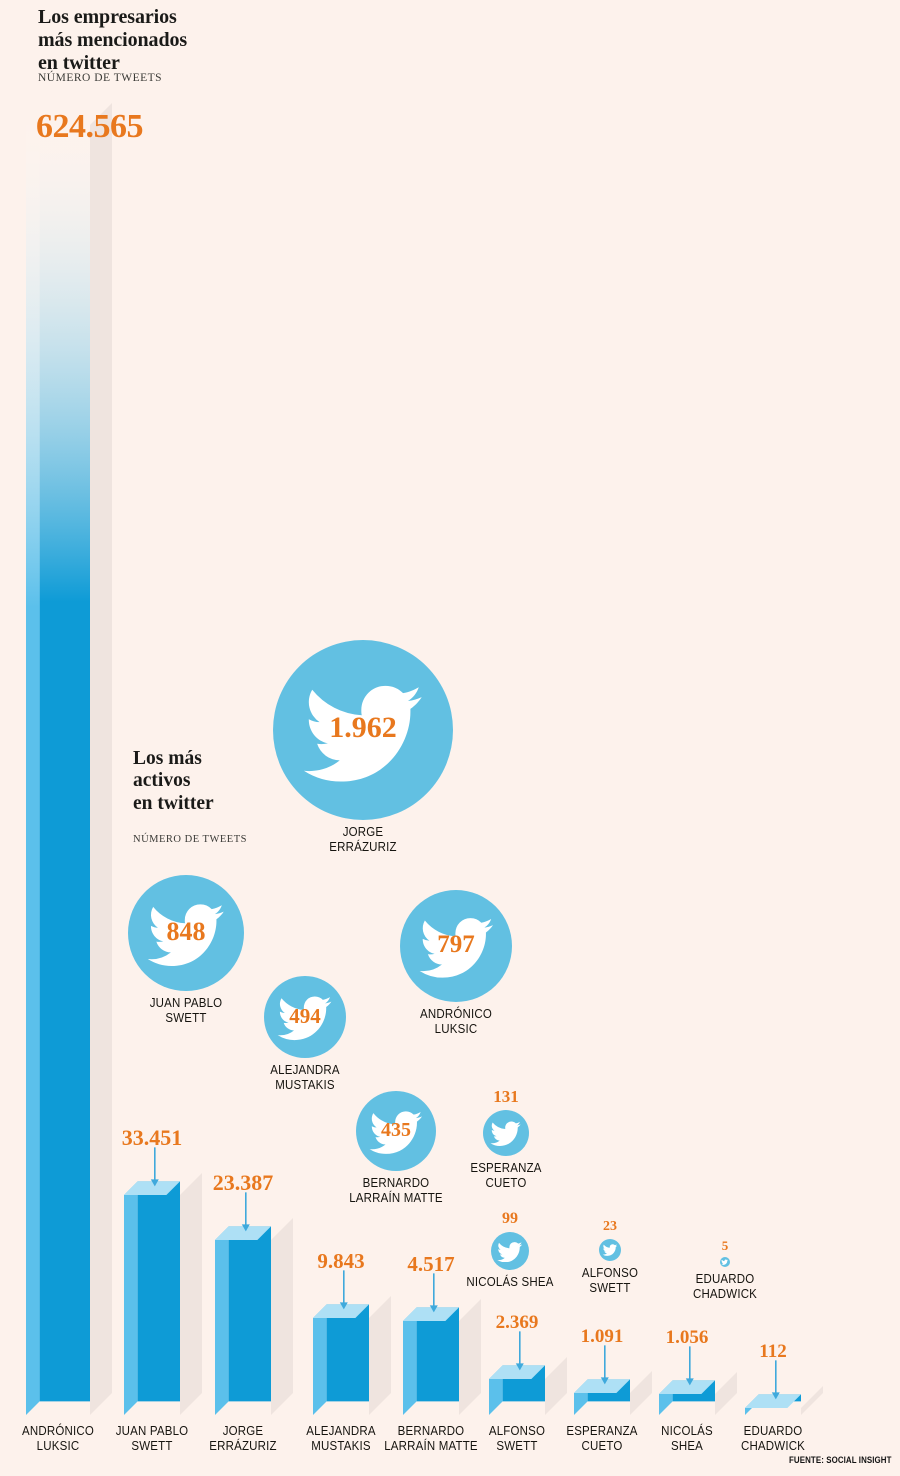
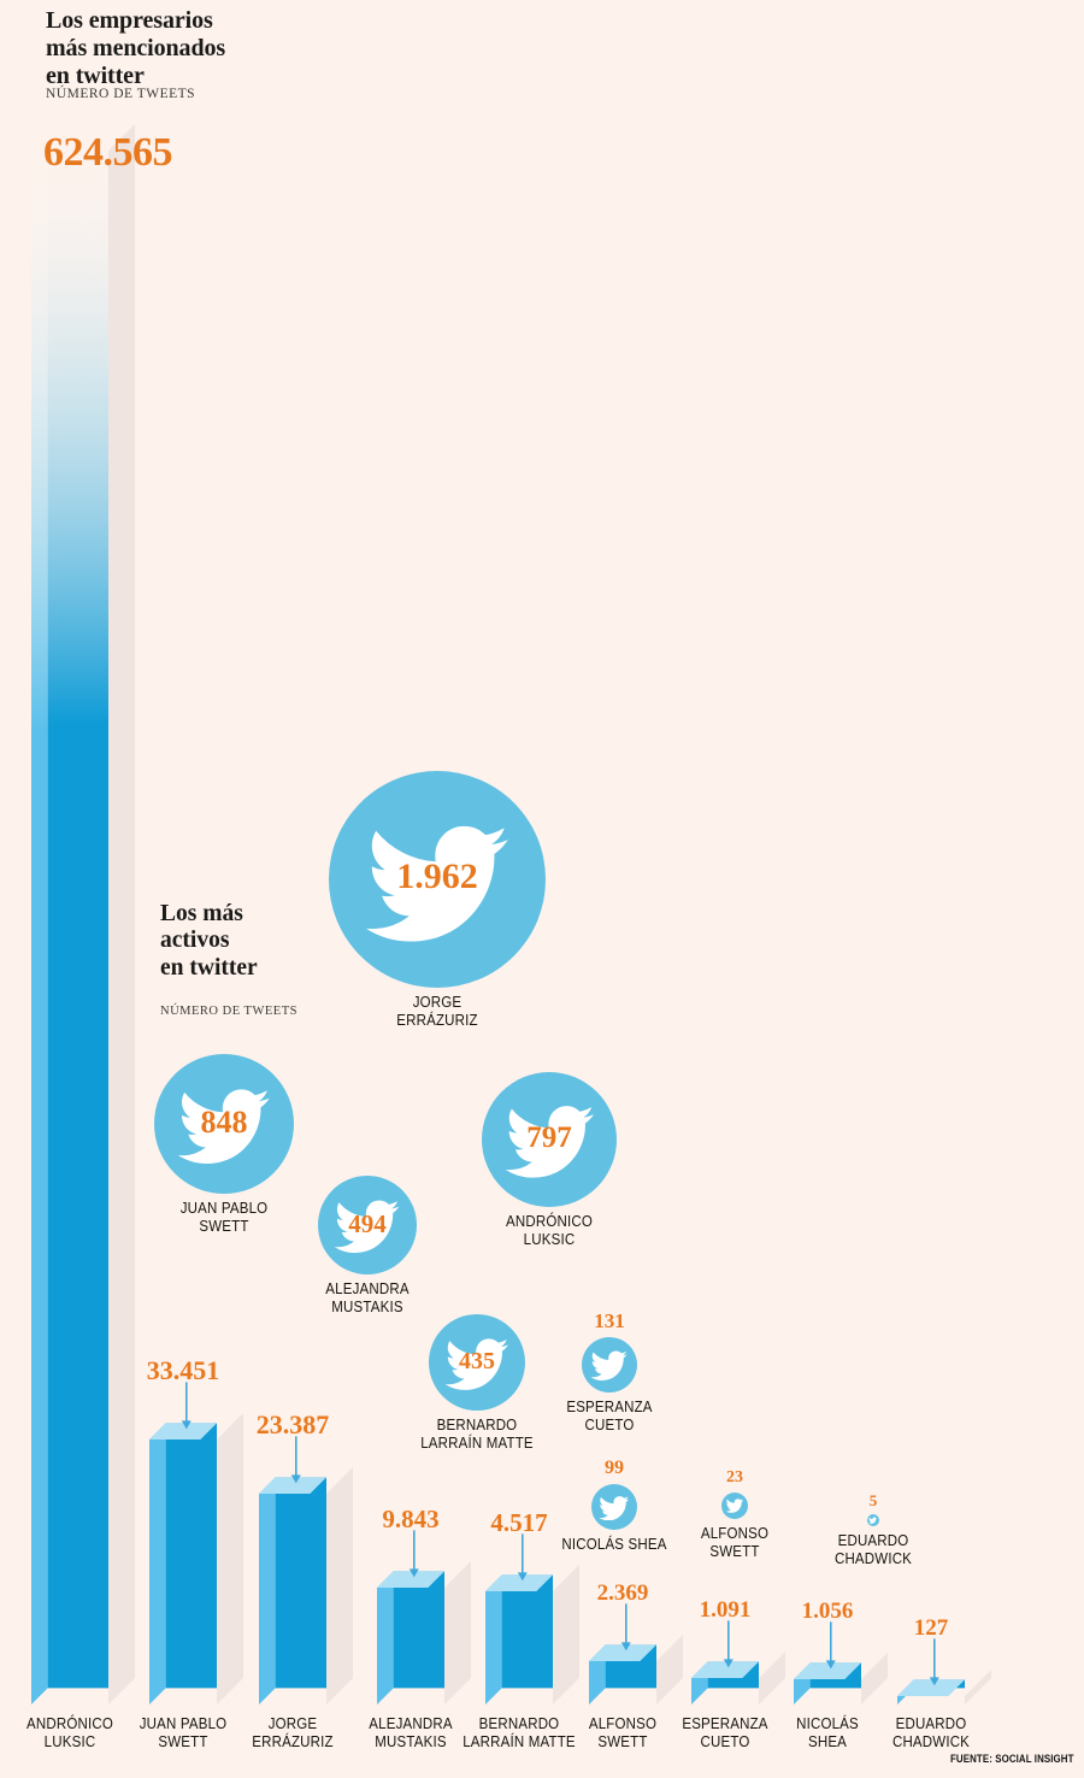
  ANDRÓNICO
  LUKSIC
  33.451
  JUAN PABLO
  SWETT
  23.387
  JORGE
  ERRÁZURIZ
  9.843
  ALEJANDRA
  MUSTAKIS
  4.517
  BERNARDO
  LARRAÍN MATTE
  2.369
  ALFONSO
  SWETT
  1.091
  ESPERANZA
  CUETO
  1.056
  NICOLÁS
  SHEA
- 112
+ 127
  EDUARDO
  CHADWICK
  1.962
  JORGE
  ERRÁZURIZ
  848
  JUAN PABLO
  SWETT
  797
  ANDRÓNICO
  LUKSIC
  494
  ALEJANDRA
  MUSTAKIS
  435
  BERNARDO
  LARRAÍN MATTE
  131
  ESPERANZA
  CUETO
  99
  NICOLÁS SHEA
  23
  ALFONSO
  SWETT
  5
  EDUARDO
  CHADWICK
  Los empresarios
  más mencionados
  en twitter
  NÚMERO DE TWEETS
  624.565
  Los más
  activos
  en twitter
  NÚMERO DE TWEETS
  FUENTE: SOCIAL INSIGHT
